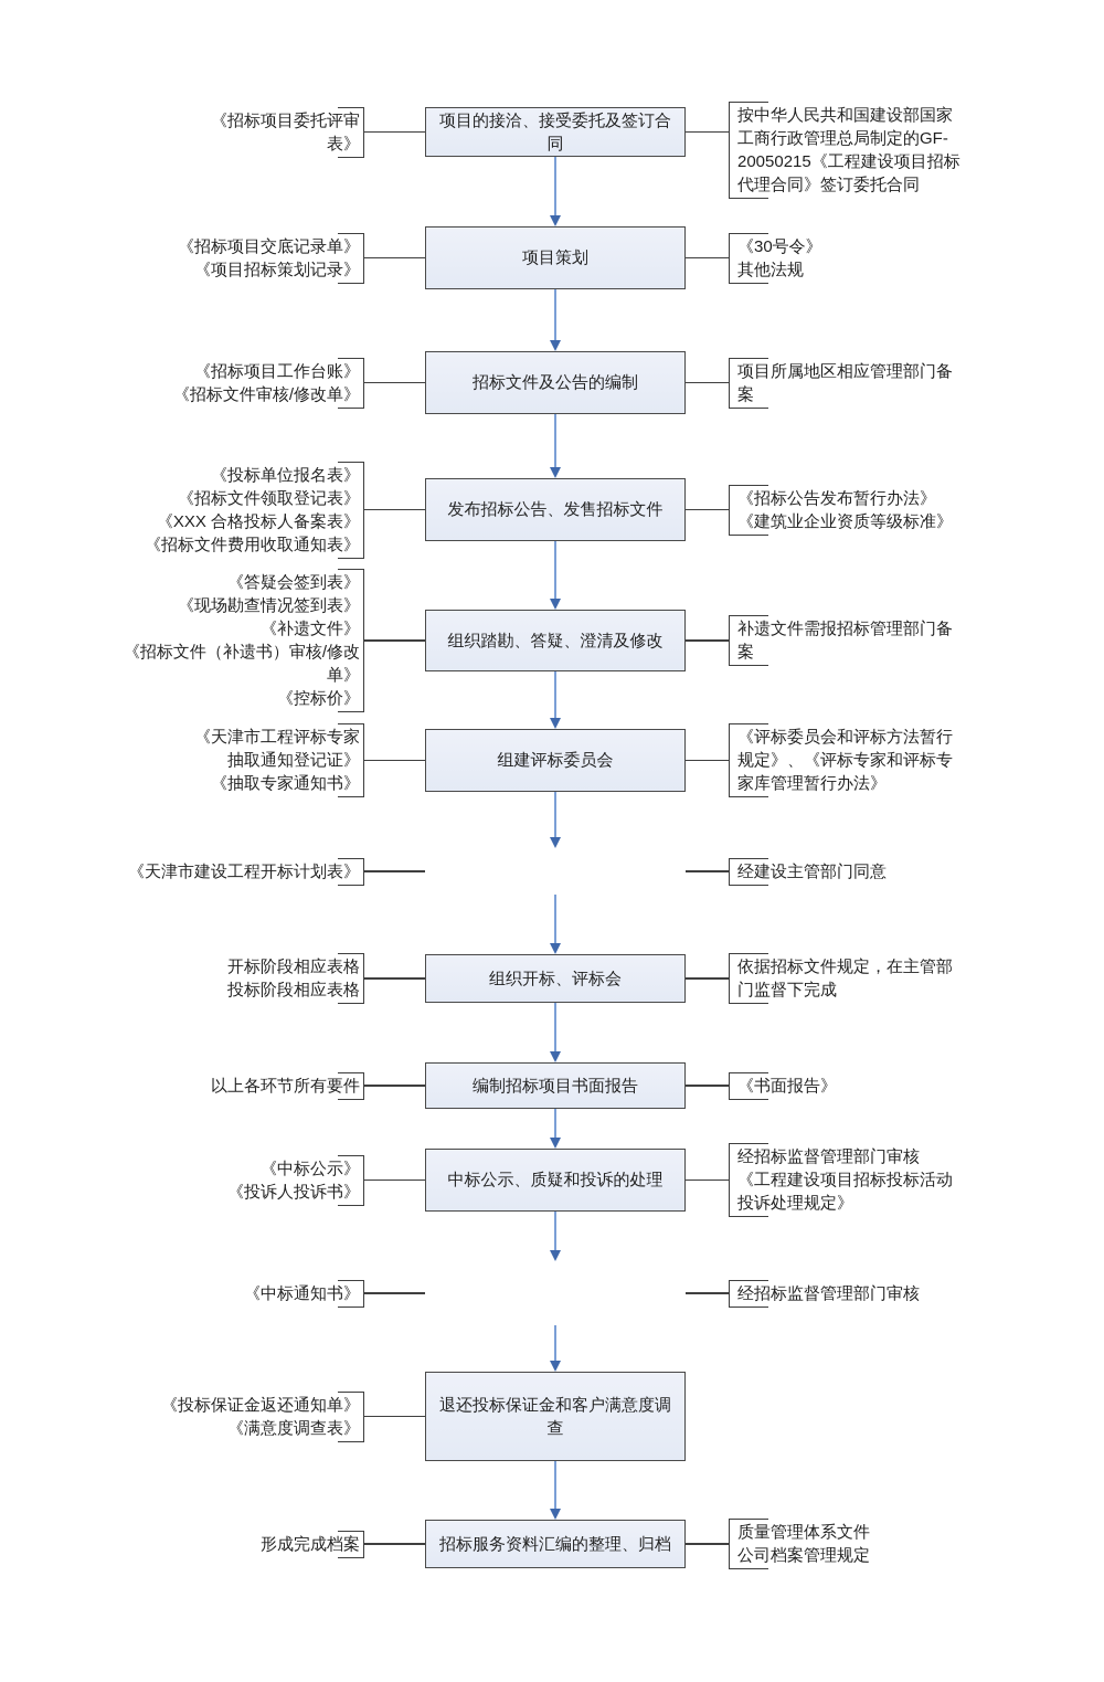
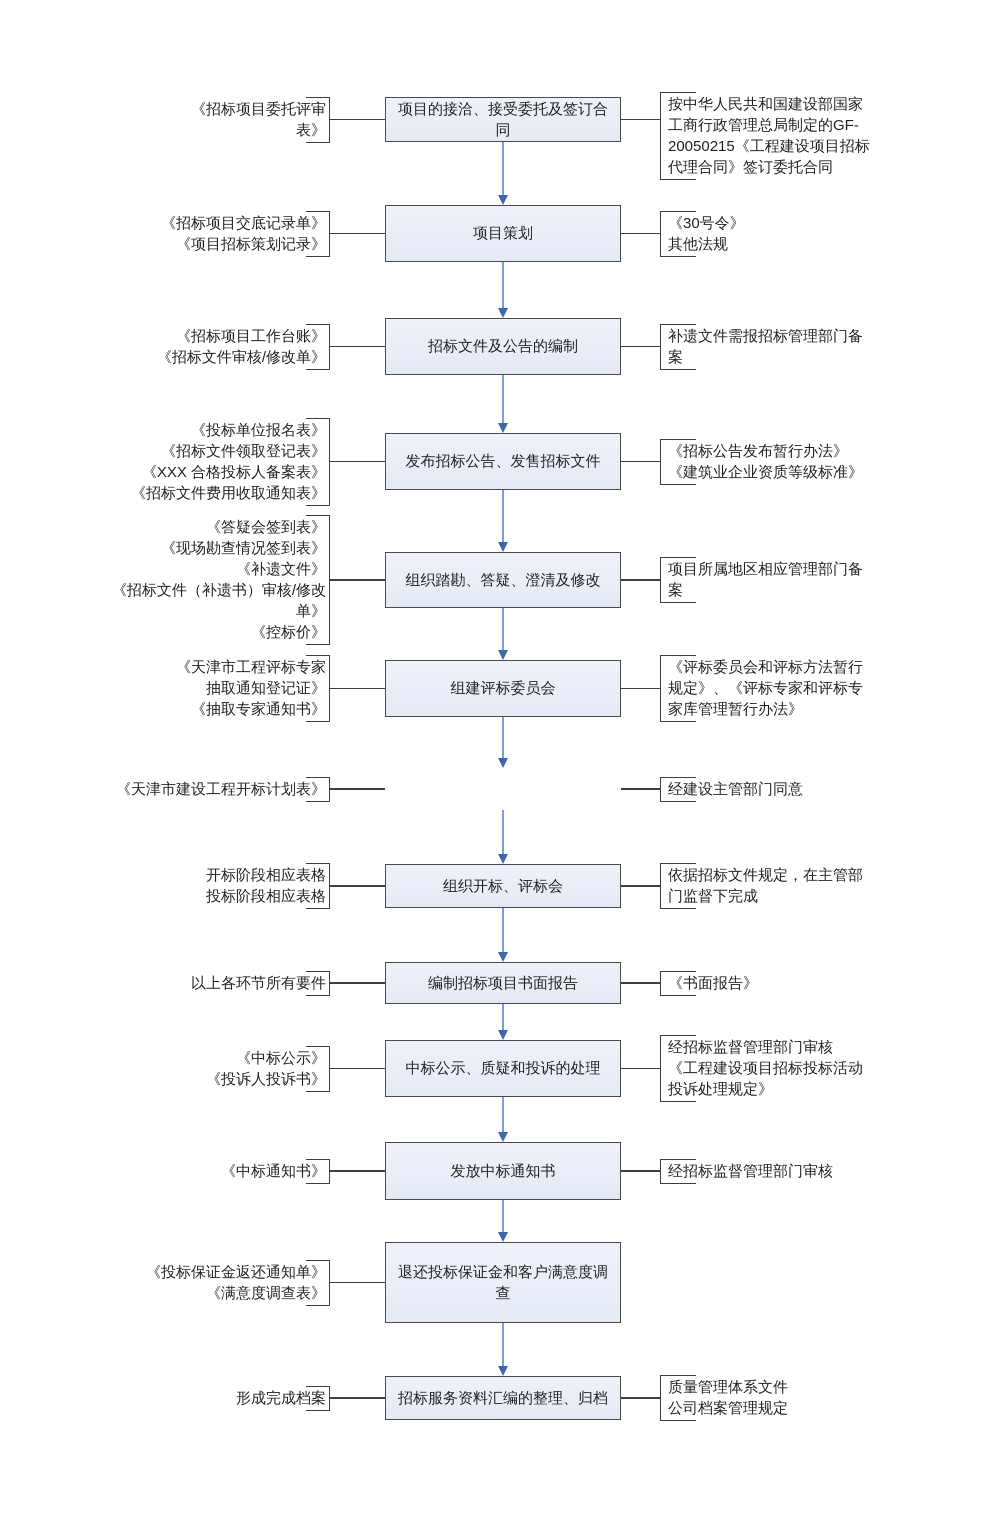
  项目的接洽、接受委托及签订合同
  《招标项目委托评审表》
  按中华人民共和国建设部国家工商行政管理总局制定的GF-20050215《工程建设项目招标代理合同》签订委托合同
  项目策划
  《招标项目交底记录单》
  《项目招标策划记录》
  《30号令》
  其他法规
  招标文件及公告的编制
  《招标项目工作台账》
  《招标文件审核/修改单》
- 项目所属地区相应管理部门备案
+ 补遗文件需报招标管理部门备案
  发布招标公告、发售招标文件
  《投标单位报名表》
  《招标文件领取登记表》
  《XXX 合格投标人备案表》
  《招标文件费用收取通知表》
  《招标公告发布暂行办法》
  《建筑业企业资质等级标准》
  组织踏勘、答疑、澄清及修改
  《答疑会签到表》
  《现场勘查情况签到表》
  《补遗文件》
  《招标文件（补遗书）审核/修改单》
  《控标价》
- 补遗文件需报招标管理部门备案
+ 项目所属地区相应管理部门备案
  组建评标委员会
  《天津市工程评标专家抽取通知登记证》
  《抽取专家通知书》
  《评标委员会和评标方法暂行规定》、《评标专家和评标专家库管理暂行办法》
  《天津市建设工程开标计划表》
  经建设主管部门同意
  组织开标、评标会
  开标阶段相应表格
  投标阶段相应表格
  依据招标文件规定，在主管部门监督下完成
  编制招标项目书面报告
  以上各环节所有要件
  《书面报告》
  中标公示、质疑和投诉的处理
  《中标公示》
  《投诉人投诉书》
  经招标监督管理部门审核
  《工程建设项目招标投标活动投诉处理规定》
+ 发放中标通知书
  《中标通知书》
  经招标监督管理部门审核
  退还投标保证金和客户满意度调查
  《投标保证金返还通知单》
  《满意度调查表》
  招标服务资料汇编的整理、归档
  形成完成档案
  质量管理体系文件
  公司档案管理规定
